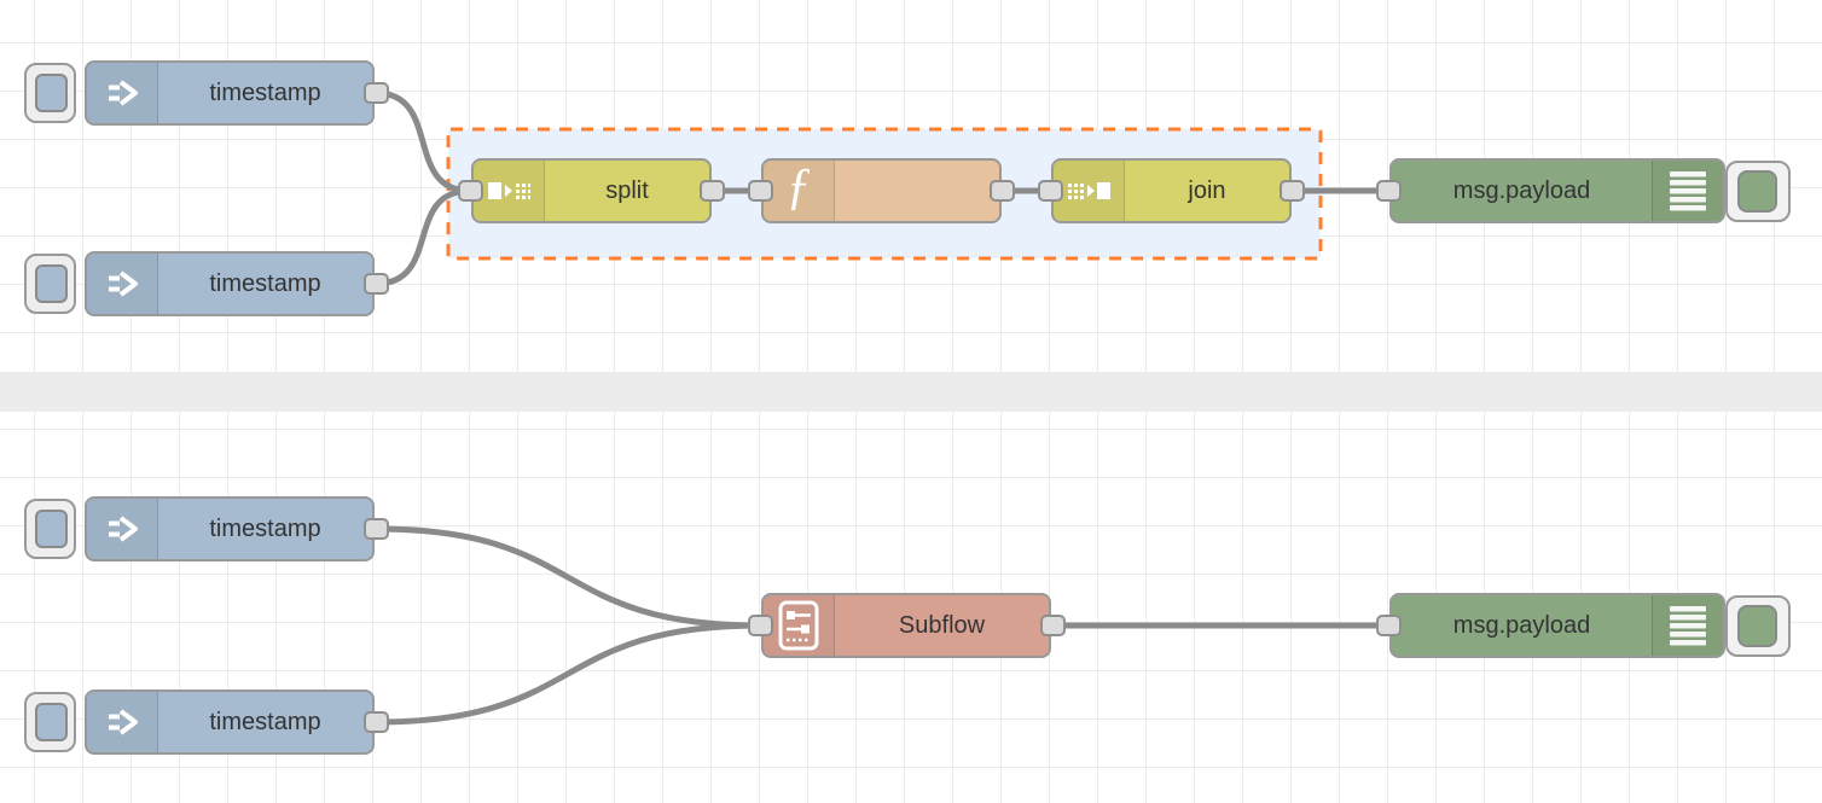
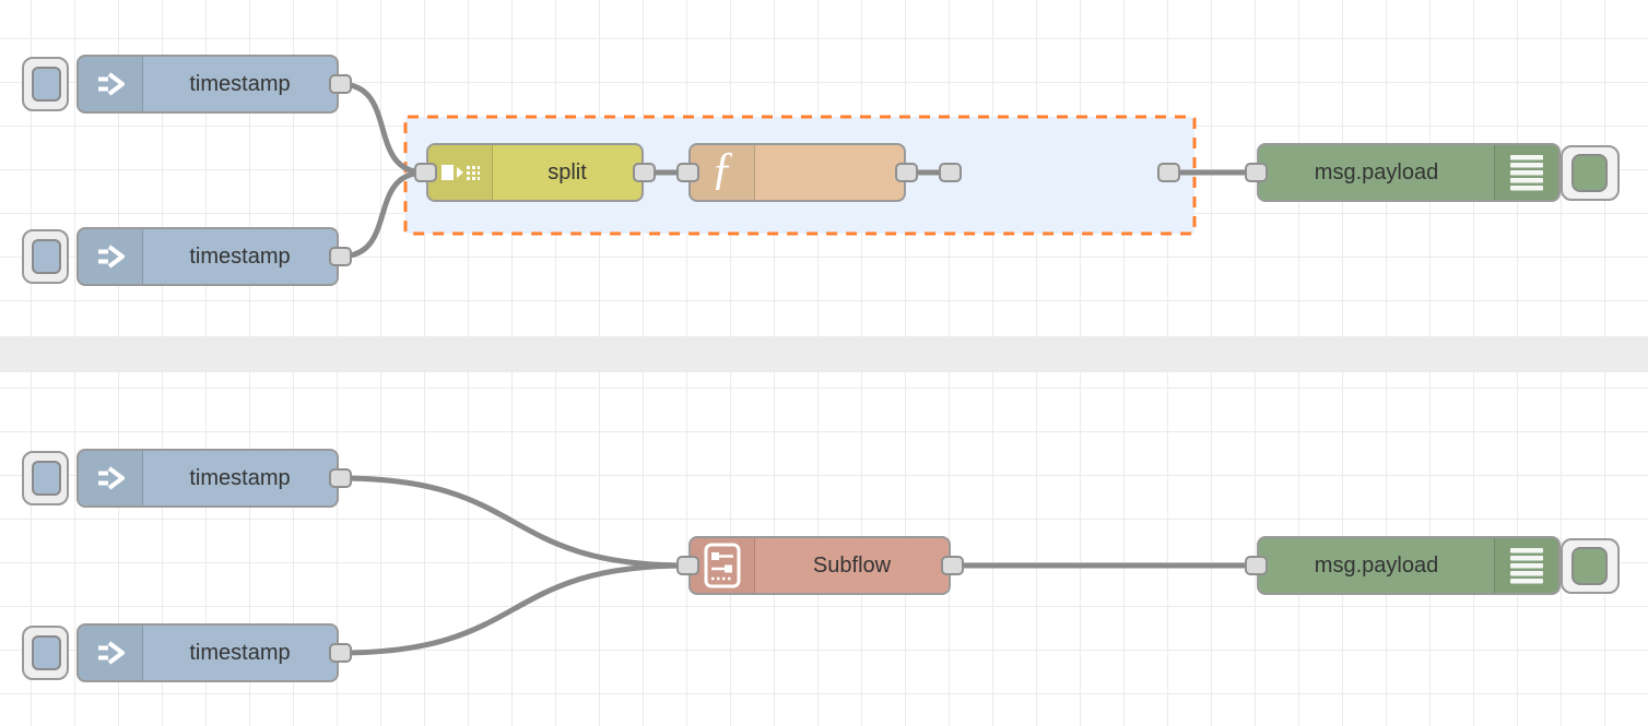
  timestamp
  timestamp
  split
  ƒ
- join
  msg.payload
  timestamp
  timestamp
  Subflow
  msg.payload
